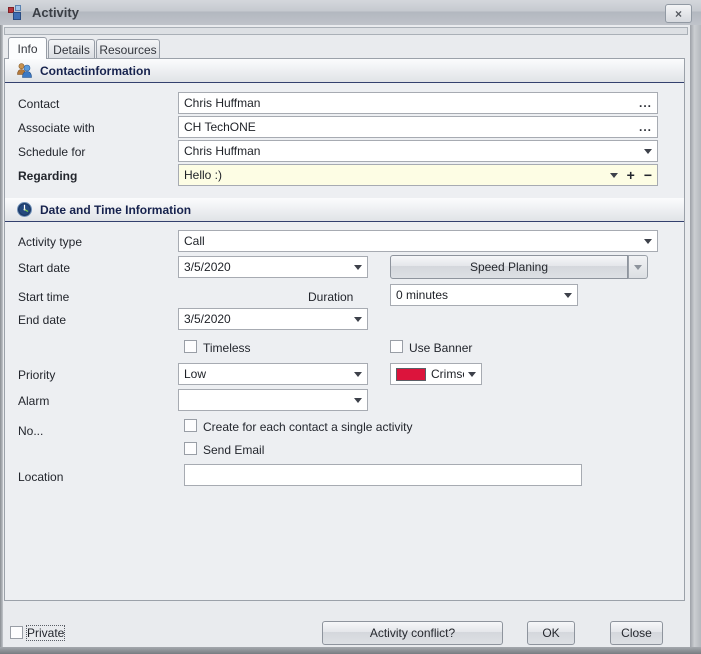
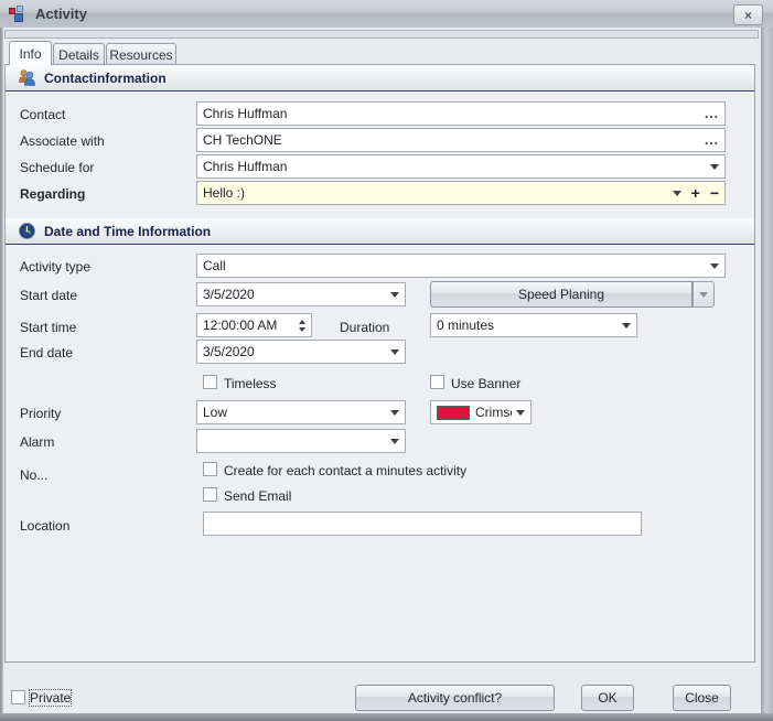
  Activity
  ×
  Info
  Details
  Resources
  Contactinformation
  Contact
  Chris Huffman
  ...
  Associate with
  CH TechONE
  ...
  Schedule for
  Chris Huffman
  Regarding
  Hello :)
  +
  −
  Date and Time Information
  Activity type
  Call
  Start date
  3/5/2020
  Speed Planing
  Start time
+ 12:00:00 AM
  Duration
  0 minutes
  End date
  3/5/2020
  Timeless
  Use Banner
  Priority
  Low
  Crims
  Alarm
  No...
- Create for each contact a single activity
+ Create for each contact a minutes activity
  Send Email
  Location
  Private
  Activity conflict?
  OK
  Close
